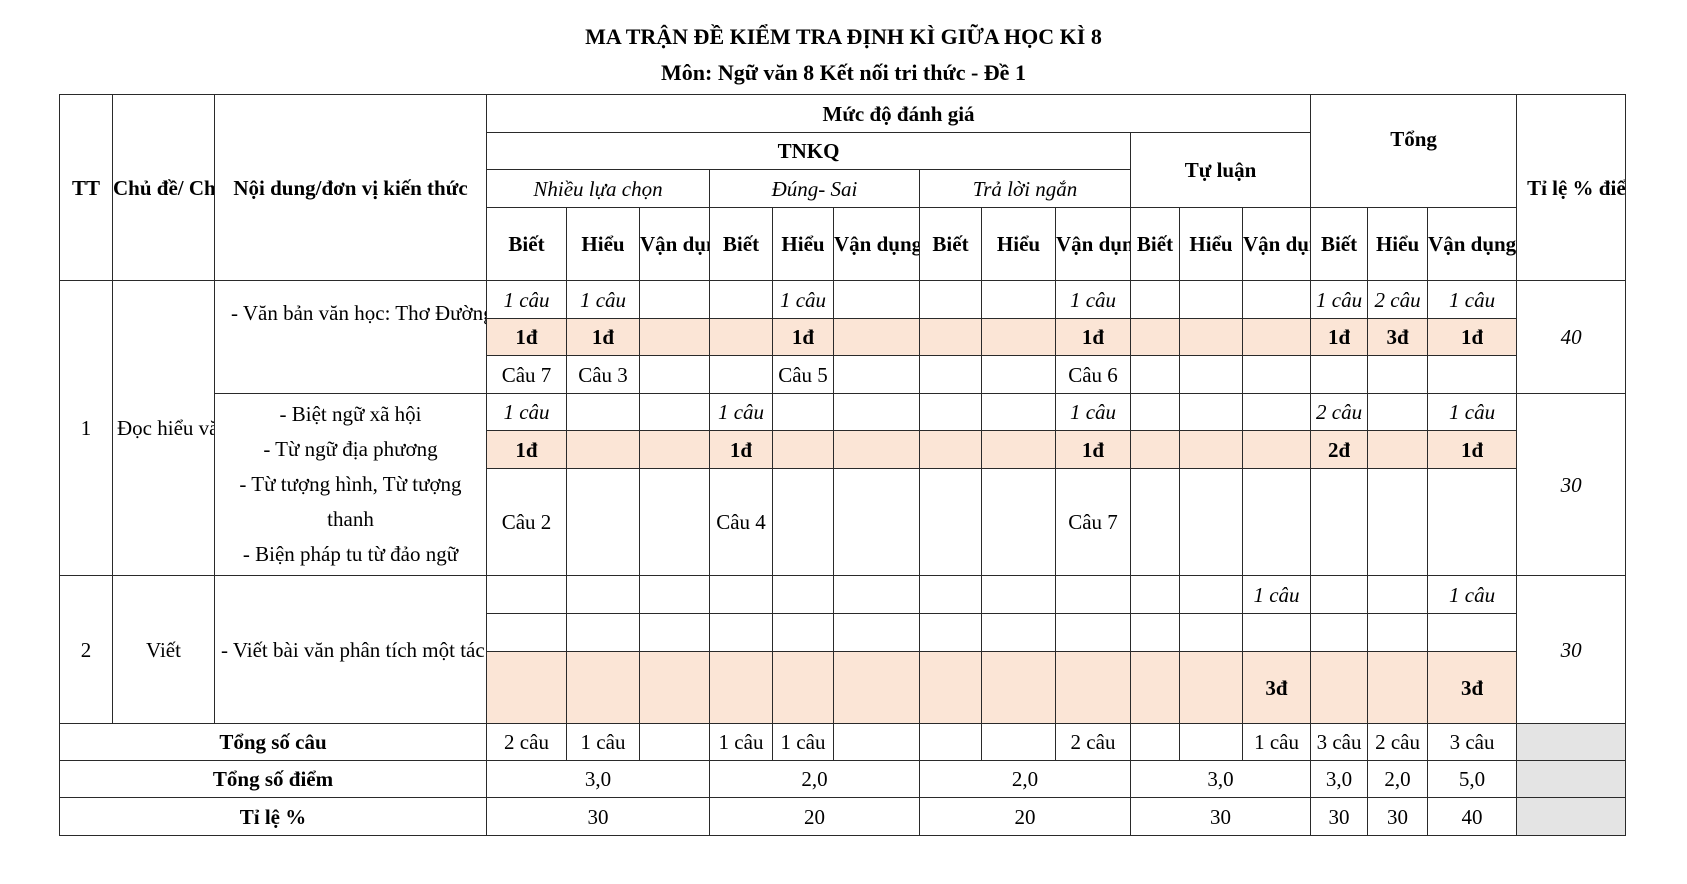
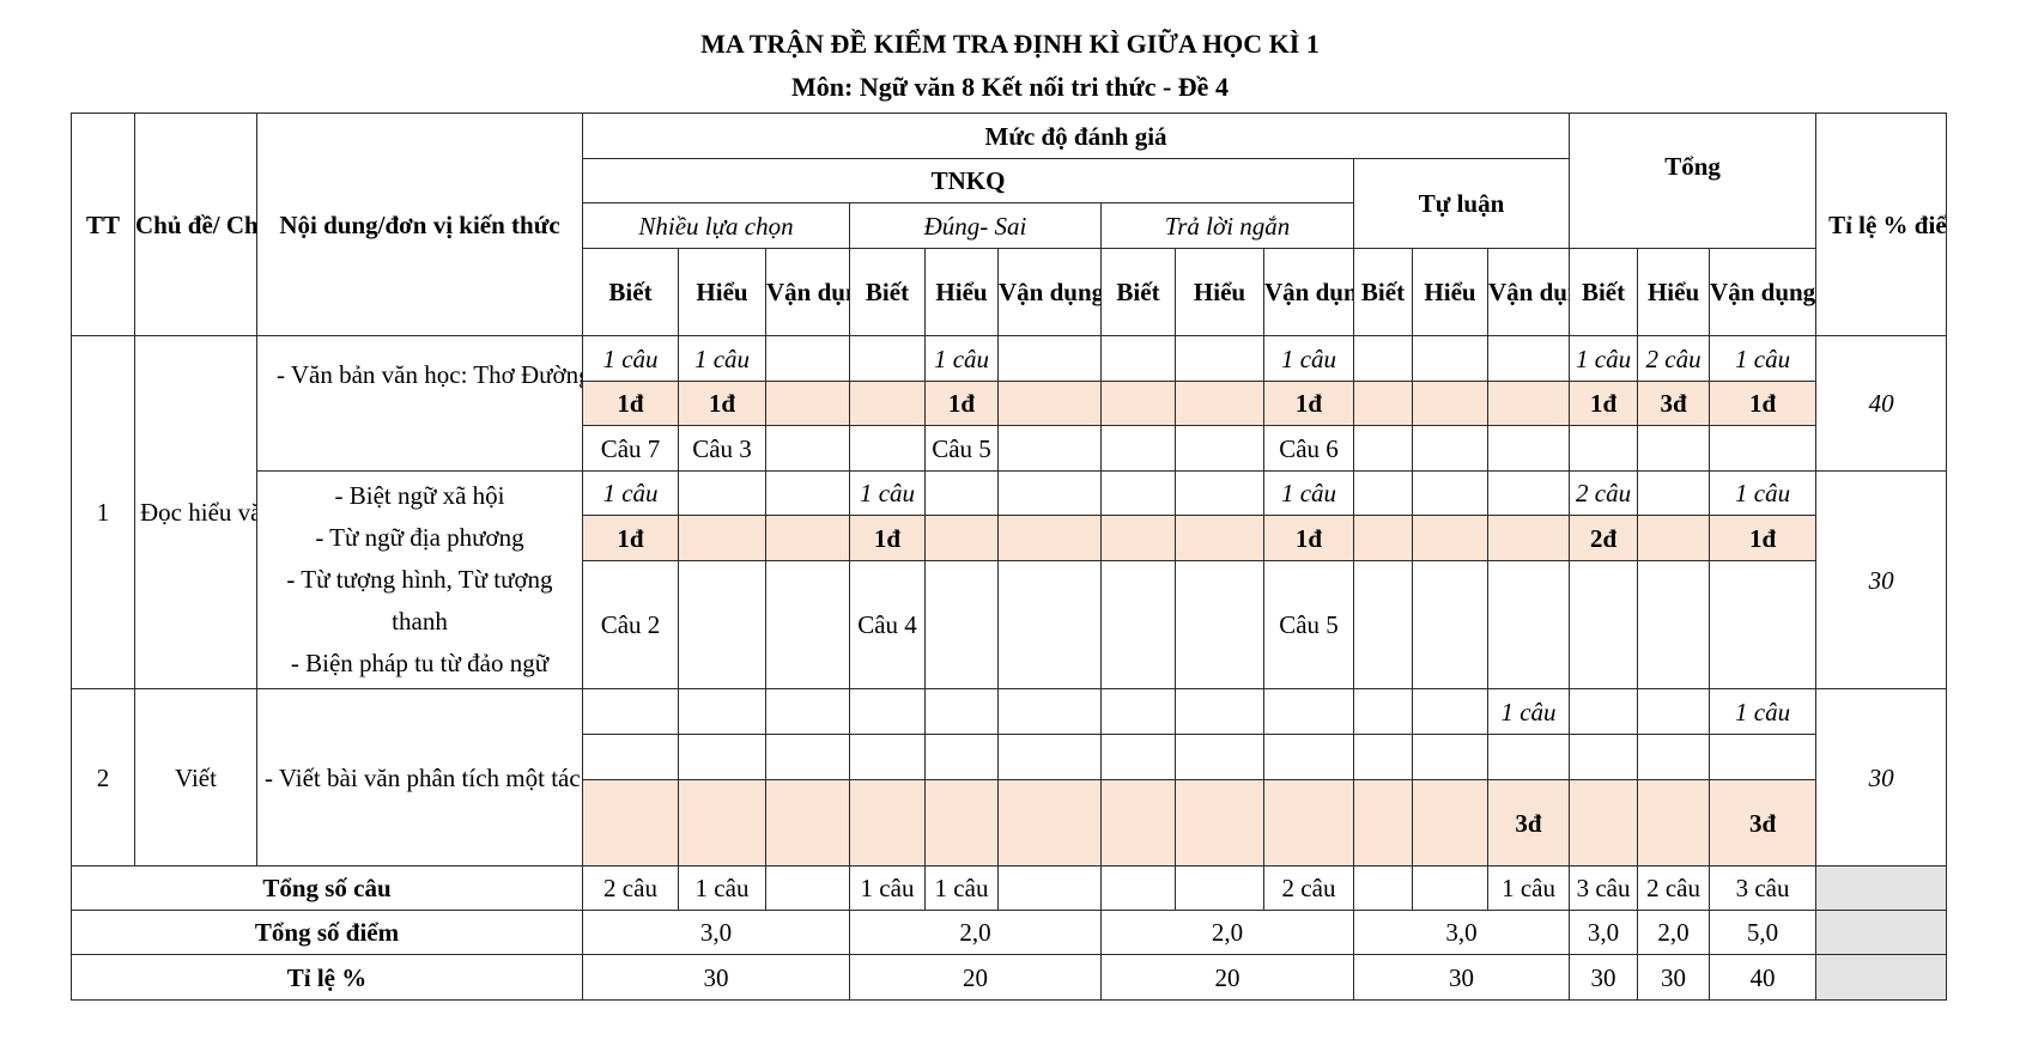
- MA TRẬN ĐỀ KIỂM TRA ĐỊNH KÌ GIỮA HỌC KÌ 8
+ MA TRẬN ĐỀ KIỂM TRA ĐỊNH KÌ GIỮA HỌC KÌ 1
- Môn: Ngữ văn 8 Kết nối tri thức - Đề 1
+ Môn: Ngữ văn 8 Kết nối tri thức - Đề 4
  TT	Chủ đề/ Ch	Nội dung/đơn vị kiến thức	Mức độ đánh giá	Tổng	Tỉ lệ % điể
  TNKQ	Tự luận
  Nhiều lựa chọn	Đúng- Sai	Trả lời ngắn
  Biết	Hiểu	Vận dụ	Biết	Hiểu	Vận dụng	Biết	Hiểu	Vận dụn	Biết	Hiểu	Vận dụ	Biết	Hiểu	Vận dụng
  1	Đọc hiểu vă	- Văn bản văn học: Thơ Đườn	1 câu	1 câu			1 câu				1 câu				1 câu	2 câu	1 câu	40
  1đ	1đ			1đ				1đ				1đ	3đ	1đ
  Câu 7	Câu 3			Câu 5				Câu 6
  - Biệt ngữ xã hội - Từ ngữ địa phương - Từ tượng hình, Từ tượng thanh - Biện pháp tu từ đảo ngữ	1 câu			1 câu					1 câu				2 câu		1 câu	30
  1đ			1đ					1đ				2đ		1đ
- Câu 2			Câu 4					Câu 7
+ Câu 2			Câu 4					Câu 5
  											3đ			3đ
  Tổng số câu	2 câu	1 câu		1 câu	1 câu				2 câu			1 câu	3 câu	2 câu	3 câu
  Tổng số điểm	3,0	2,0	2,0	3,0	3,0	2,0	5,0
  Tỉ lệ %	30	20	20	30	30	30	40
